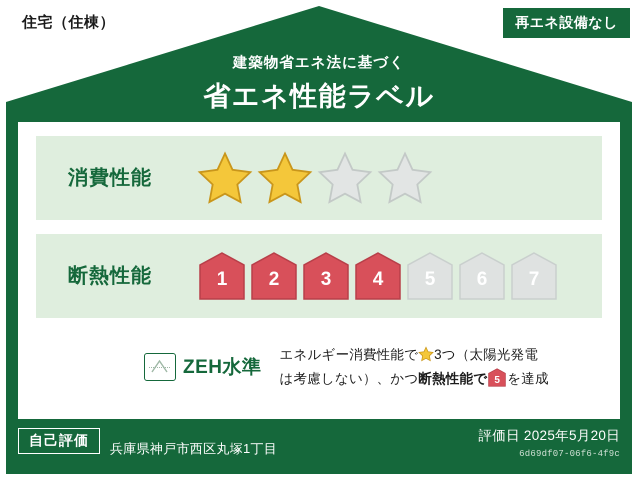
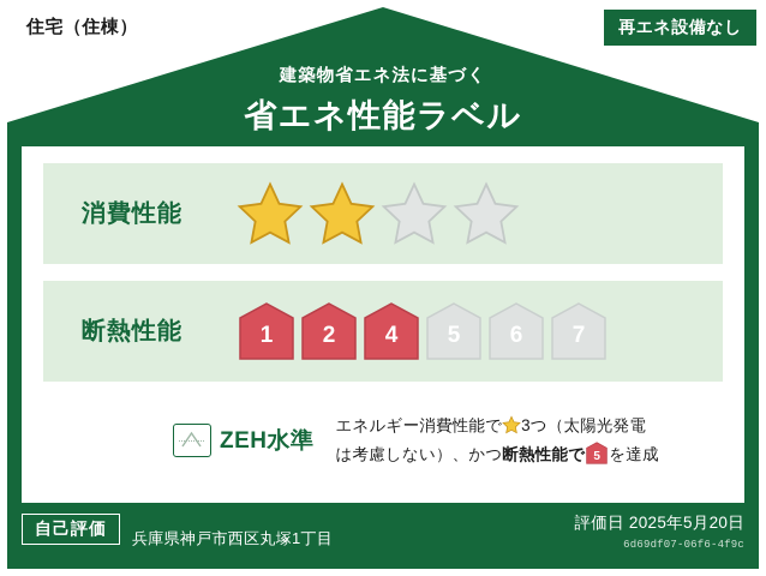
  住宅（住棟）
  再エネ設備なし
  建築物省エネ法に基づく
  省エネ性能ラベル
  消費性能
  断熱性能
  1
  2
- 3
  4
  5
  6
  7
  ZEH水準
  エネルギー消費性能で 3つ（太陽光発電
  は考慮しない）、かつ断熱性能で
  5
  を達成
  自己評価
  兵庫県神戸市西区丸塚1丁目
  評価日 2025年5月20日
  6d69df07-06f6-4f9c
